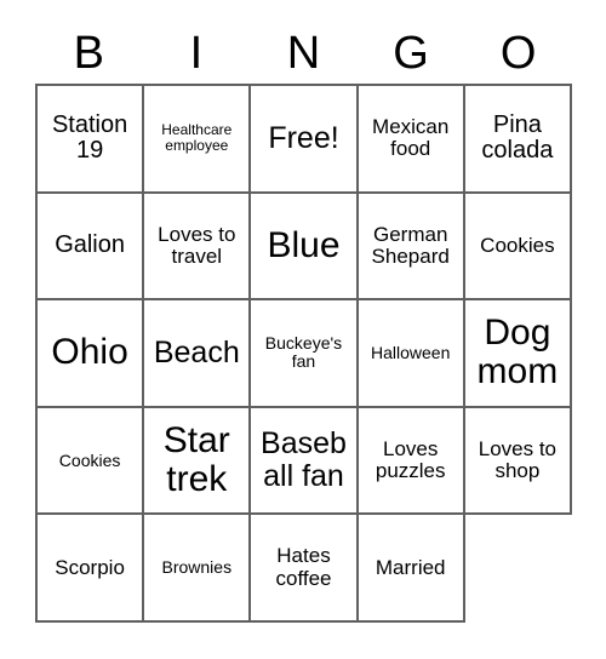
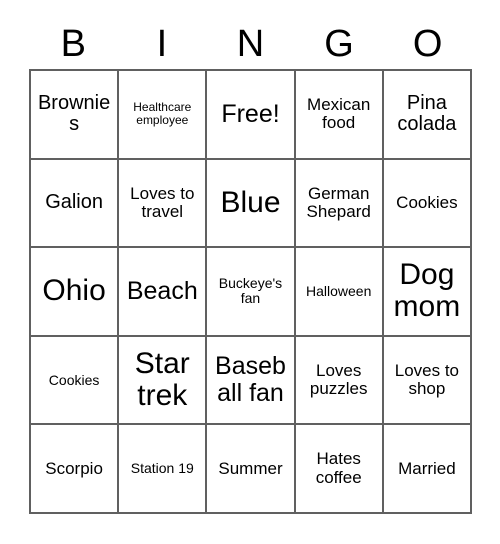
  B
  I
  N
  G
  O
- Station 19
+ Brownies
  Healthcare employee
  Free!
  Mexican food
  Pina colada
  Galion
  Loves to travel
  Blue
  German Shepard
  Cookies
  Ohio
  Beach
  Buckeye's fan
  Halloween
  Dog mom
  Cookies
  Star trek
  Baseball fan
  Loves puzzles
  Loves to shop
  Scorpio
- Brownies
+ Station 19
+ Summer
  Hates coffee
  Married
